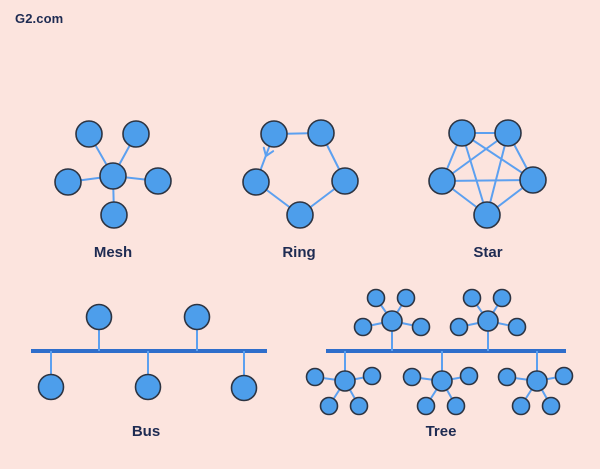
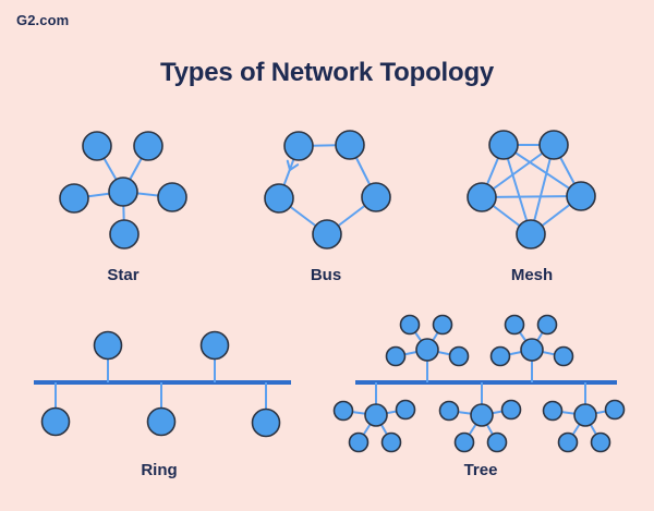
  G2.com
+ Types of Network Topology
- Mesh
+ Star
- Ring
+ Bus
- Star
+ Mesh
- Bus
+ Ring
  Tree
